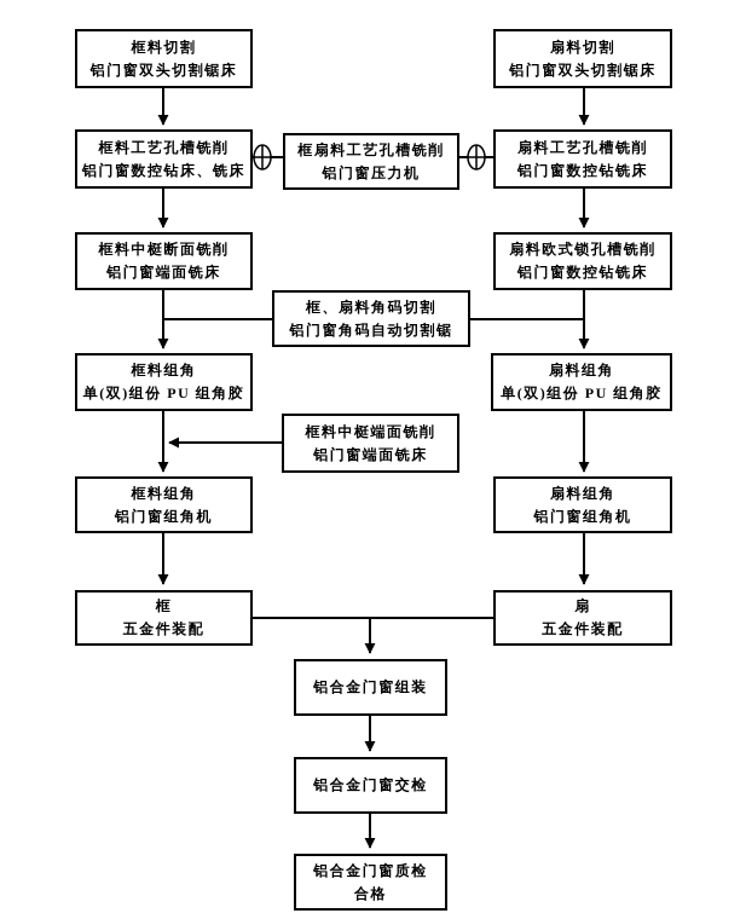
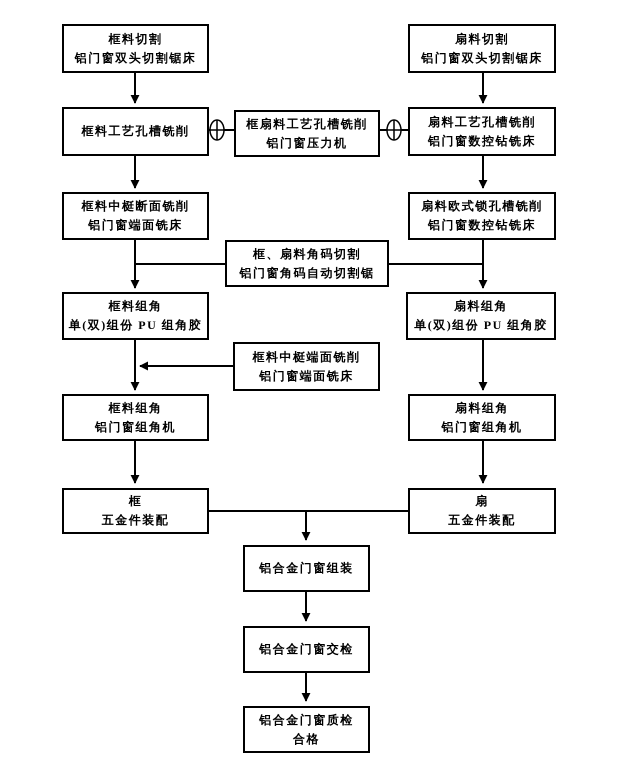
  框料切割
  铝门窗双头切割锯床
  扇料切割
  铝门窗双头切割锯床
  框料工艺孔槽铣削
- 铝门窗数控钻床、铣床
  框扇料工艺孔槽铣削
  铝门窗压力机
  扇料工艺孔槽铣削
  铝门窗数控钻铣床
  框料中梃断面铣削
  铝门窗端面铣床
  扇料欧式锁孔槽铣削
  铝门窗数控钻铣床
  框、扇料角码切割
  铝门窗角码自动切割锯
  框料组角
  单(双)组份 PU 组角胶
  扇料组角
  单(双)组份 PU 组角胶
  框料中梃端面铣削
  铝门窗端面铣床
  框料组角
  铝门窗组角机
  扇料组角
  铝门窗组角机
  框
  五金件装配
  扇
  五金件装配
  铝合金门窗组装
  铝合金门窗交检
  铝合金门窗质检
  合格
